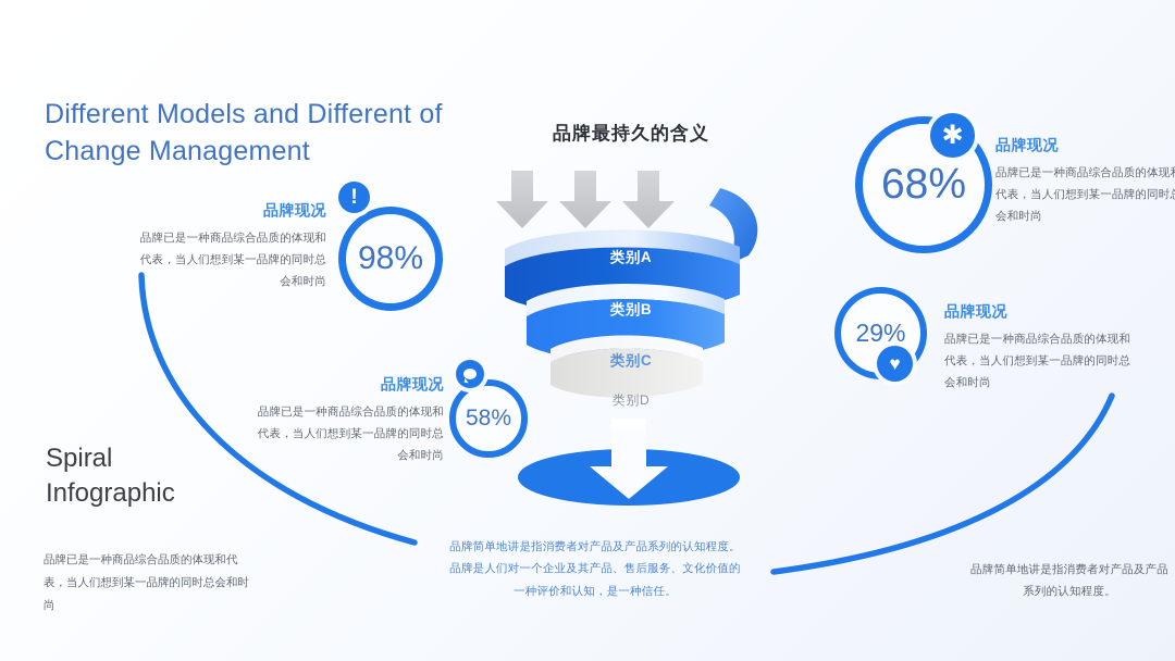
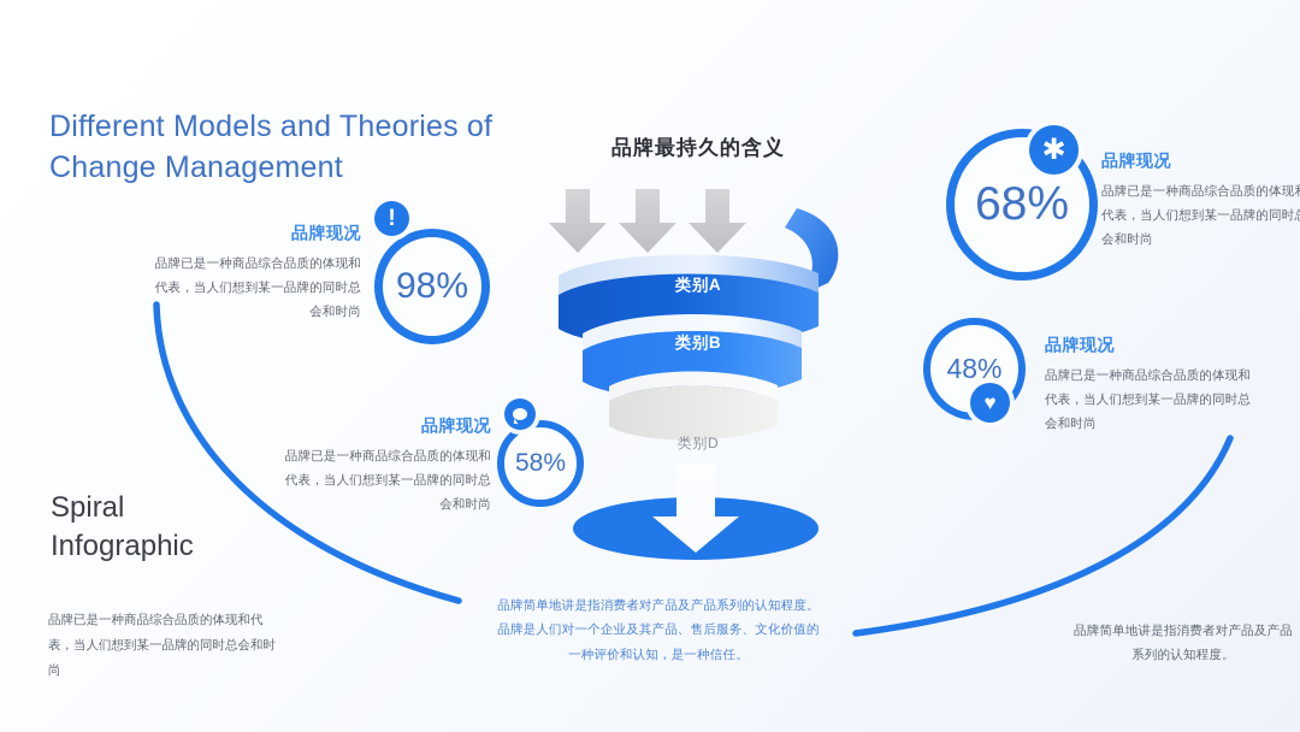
- Different Models and Different of
+ Different Models and Theories of
  Change Management
  Spiral
  Infographic
  品牌已是一种商品综合品质的体现和代表，当人们想到某一品牌的同时总会和时尚
  品牌最持久的含义
  类别A
  类别B
- 类别C
  类别D
  品牌现况
  品牌已是一种商品综合品质的体现和代表，当人们想到某一品牌的同时总会和时尚
  98%
  !
  品牌现况
  品牌已是一种商品综合品质的体现和代表，当人们想到某一品牌的同时总会和时尚
  58%
  品牌现况
  品牌已是一种商品综合品质的体现代表，当人们想到某一品牌的同时会和时尚
  68%
  ✱
  品牌现况
  品牌已是一种商品综合品质的体现和代表，当人们想到某一品牌的同时总会和时尚
- 29%
+ 48%
  ♥
  品牌简单地讲是指消费者对产品及产品系列的认知程度。品牌是人们对一个企业及其产品、售后服务、文化价值的一种评价和认知，是一种信任。
  品牌简单地讲是指消费者对产品及产品系列的认知程度。
